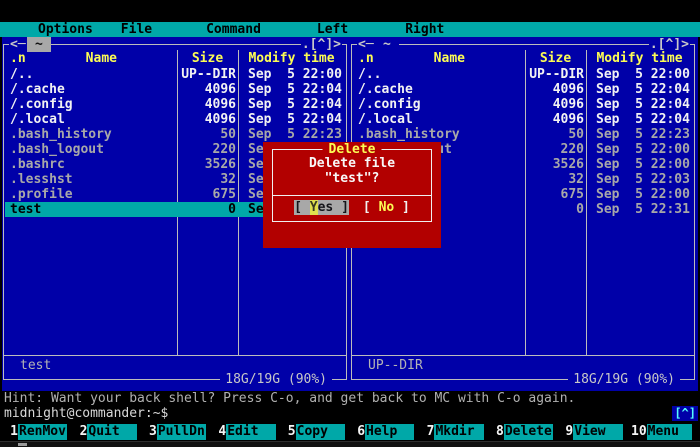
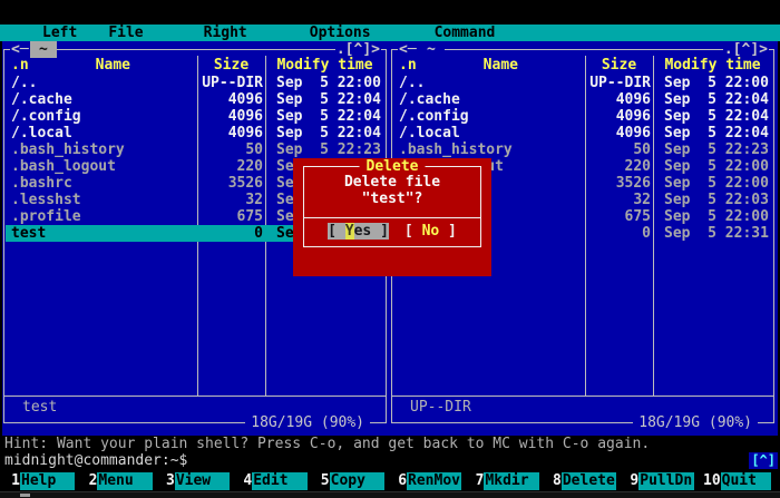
- Options
+ Left
  File
- Command
+ Right
- Left
+ Options
- Right
+ Command
  <─
  ~
  .[^]>
  .n
  Name
  Size
  Modify time
  /..
  UP--DIR
  Sep 5 22:00
  /.cache
  4096
  Sep 5 22:04
  /.config
  4096
  Sep 5 22:04
  /.local
  4096
  Sep 5 22:04
  .bash_history
  50
  Sep 5 22:23
  .bash_logout
  220
  .bashrc
  3526
  .lesshst
  32
  .profile
  675
  test
  0
  test
  18G/19G (90%)
  <─
  ~
  .[^]>
  .n
  Name
  Size
  Modify time
  /..
  UP--DIR
  Sep 5 22:00
  /.cache
  4096
  Sep 5 22:04
  /.config
  4096
  Sep 5 22:04
  /.local
  4096
  Sep 5 22:04
  .bash_history
  50
  Sep 5 22:23
  220
  Sep 5 22:00
  3526
  Sep 5 22:00
  32
  Sep 5 22:03
  675
  Sep 5 22:00
  0
  Sep 5 22:31
  UP--DIR
  18G/19G (90%)
- Hint: Want your back shell? Press C-o, and get back to MC with C-o again.
+ Hint: Want your plain shell? Press C-o, and get back to MC with C-o again.
  midnight@commander:~$
  [^]
  1
- RenMov
+ Help
  2
- Quit
+ Menu
  3
- PullDn
+ View
  4
  Edit
  5
  Copy
  6
- Help
+ RenMov
  7
  Mkdir
  8
  Delete
  9
- View
+ PullDn
  10
- Menu
+ Quit
  Delete
  Delete file
  "test"?
  [ Yes ]
  [ No ]
